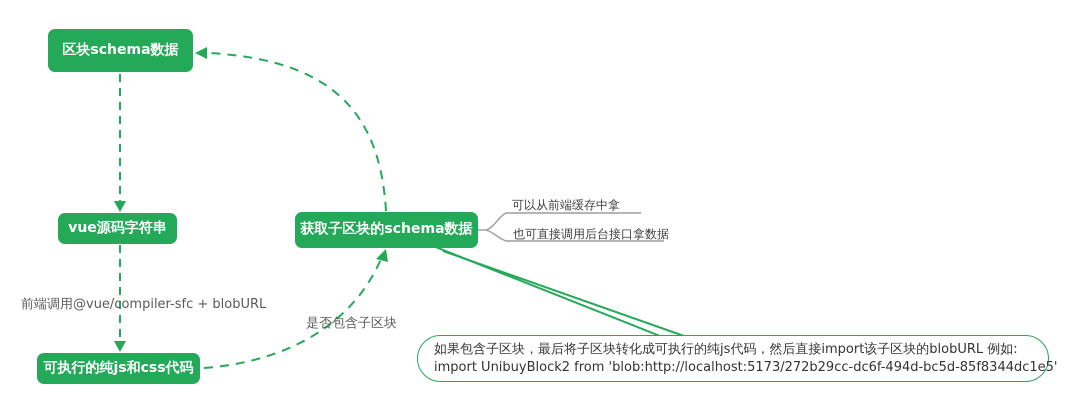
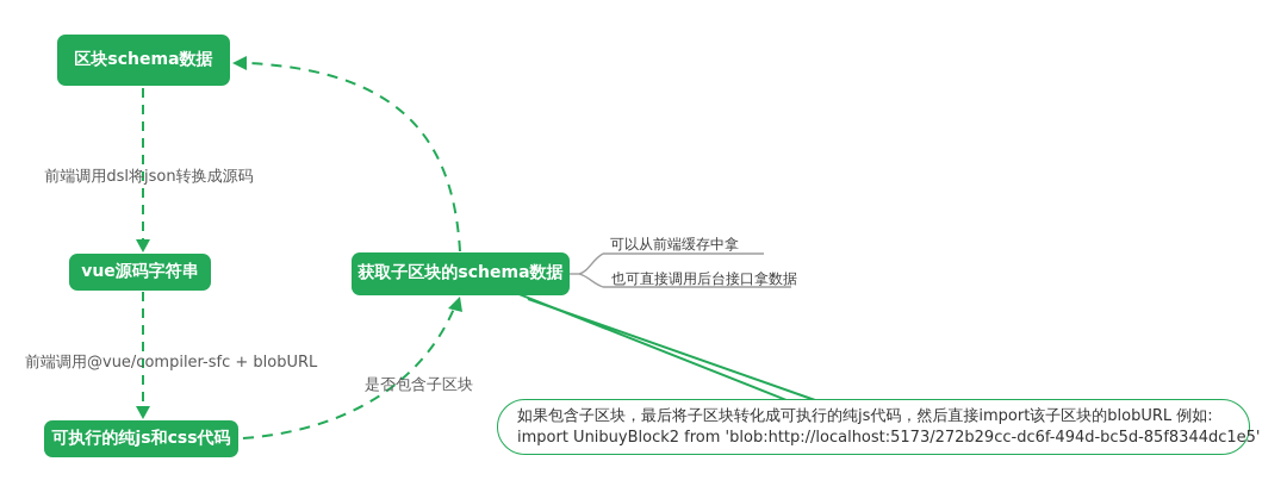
  区块schema数据
  vue源码字符串
  可执行的纯js和css代码
  获取子区块的schema数据
+ 前端调用dsl将json转换成源码
  前端调用@vue/compiler-sfc + blobURL
  是否包含子区块
  可以从前端缓存中拿
  也可直接调用后台接口拿数据
  如果包含子区块，最后将子区块转化成可执行的纯js代码，然后直接import该子区块的blobURL 例如:
  import UnibuyBlock2 from 'blob:http://localhost:5173/272b29cc-dc6f-494d-bc5d-85f8344dc1e5'
